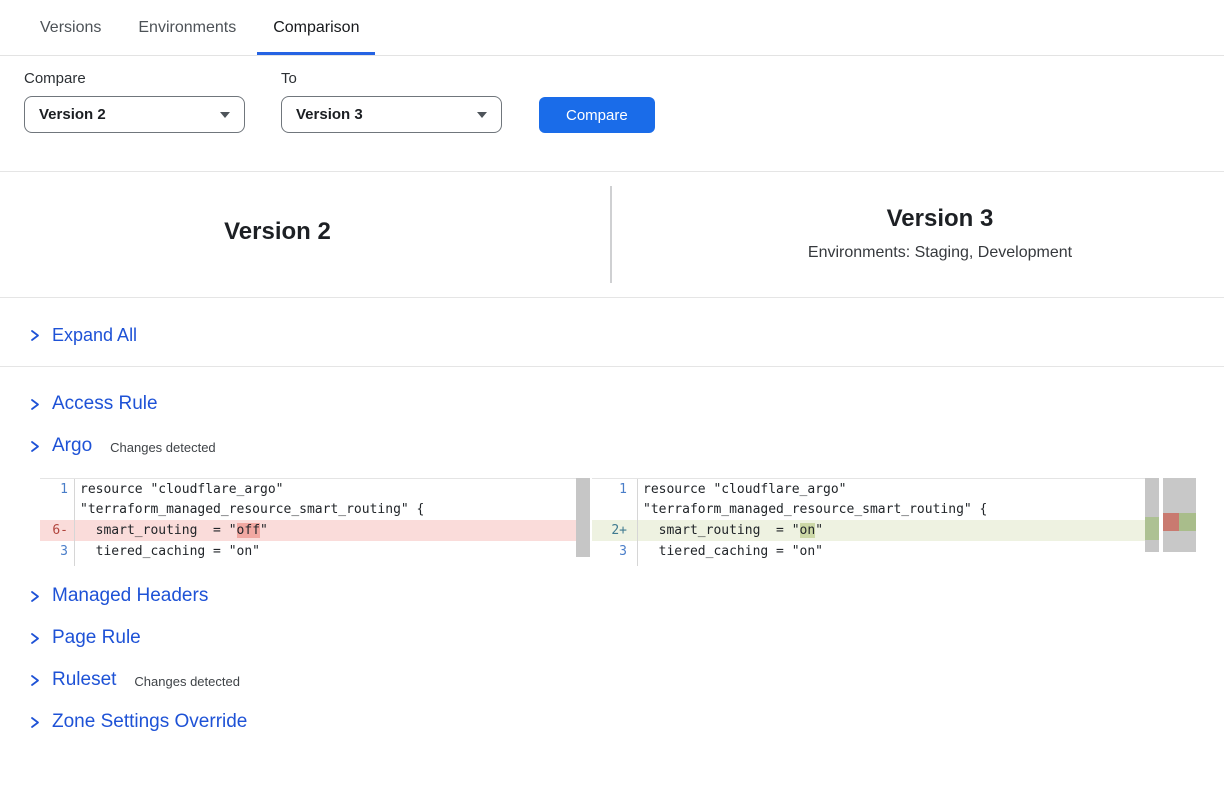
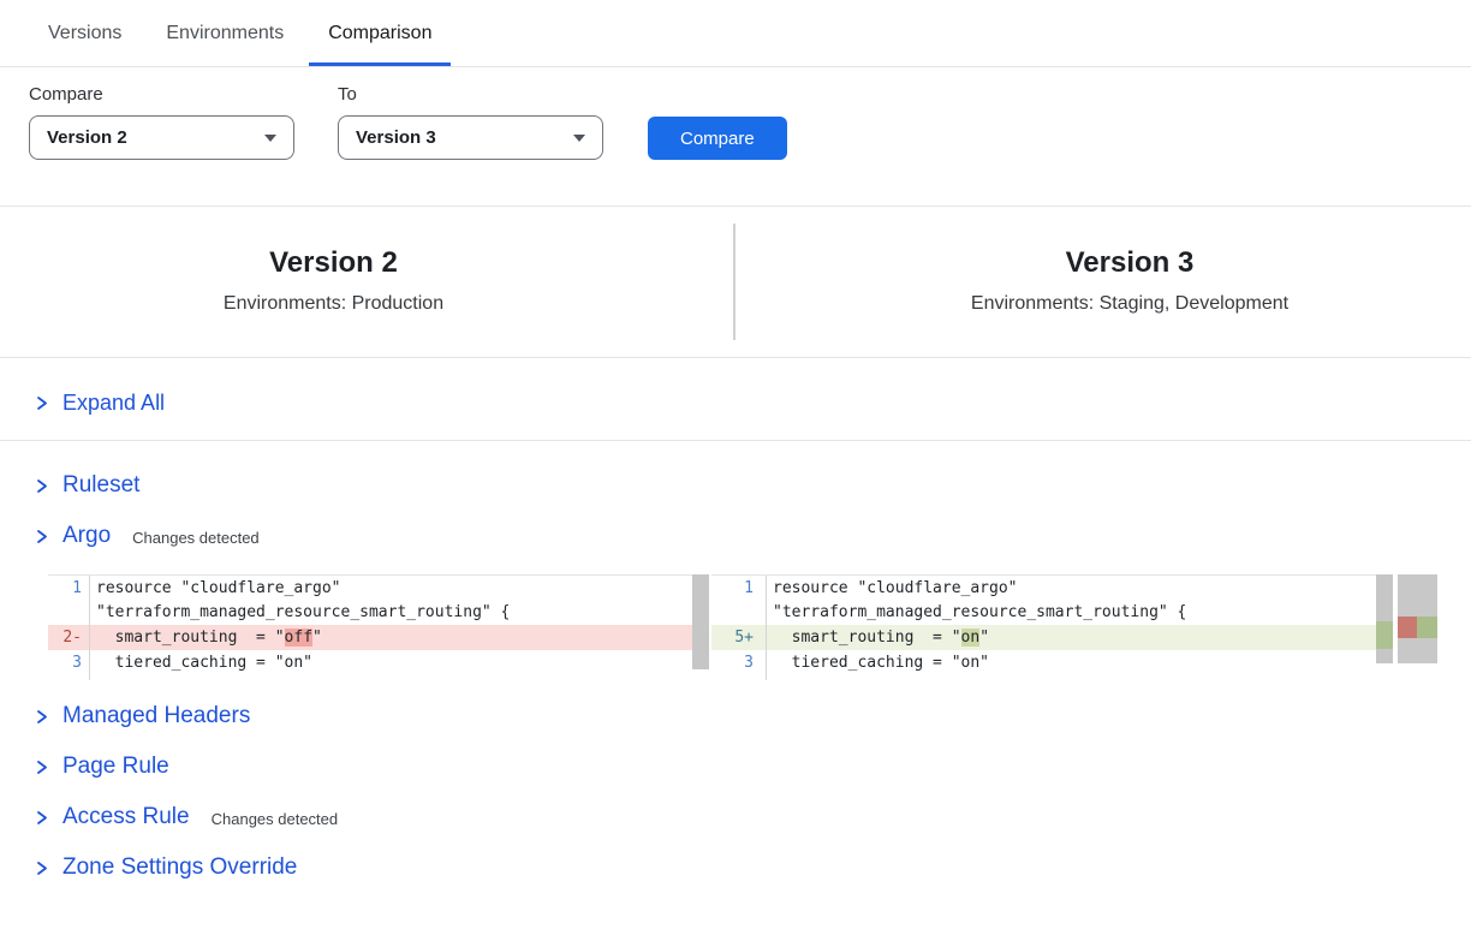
  Versions
  Environments
  Comparison
  Compare
  Version 2
  To
  Version 3
  Compare
  Version 2
+ Environments: Production
  Version 3
  Environments: Staging, Development
  Expand All
- Access Rule
+ Ruleset
  Argo
  Changes detected
  1
  resource "cloudflare_argo"
  "terraform_managed_resource_smart_routing" {
- 6-
+ 2-
  smart_routing = "off"
  3
  tiered_caching = "on"
  1
  resource "cloudflare_argo"
  "terraform_managed_resource_smart_routing" {
- 2+
+ 5+
  smart_routing = "on"
  3
  tiered_caching = "on"
  Managed Headers
  Page Rule
- Ruleset
+ Access Rule
  Changes detected
  Zone Settings Override
